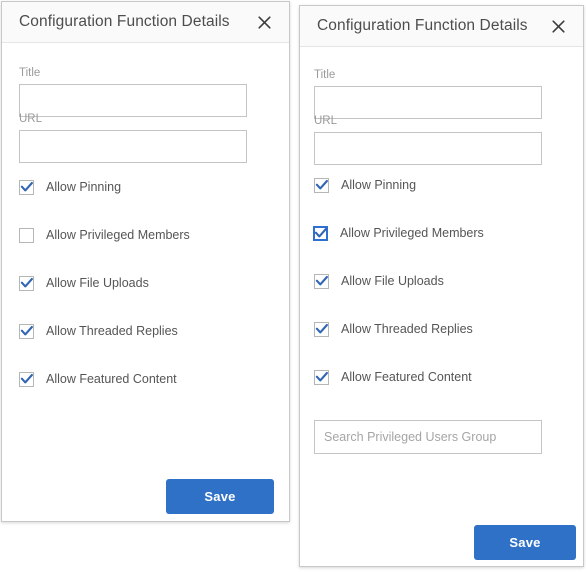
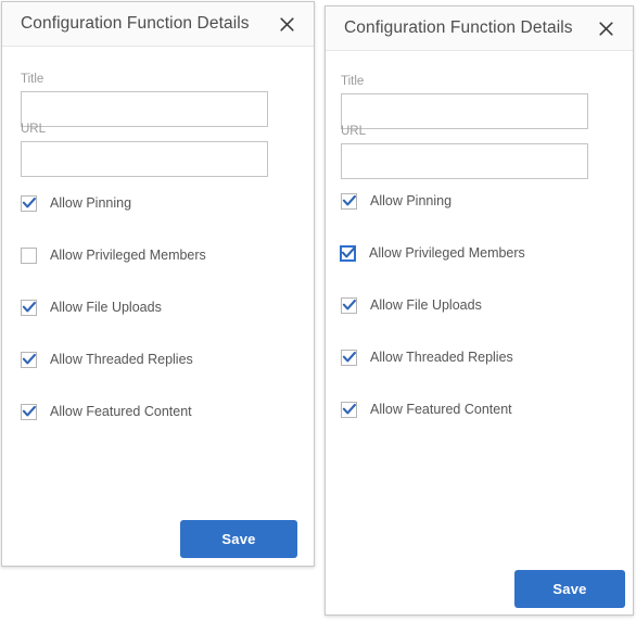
  Configuration Function Details
  Title
  URL
  Allow Pinning
  Allow Privileged Members
  Allow File Uploads
  Allow Threaded Replies
  Allow Featured Content
  Save
  Configuration Function Details
  Title
  URL
  Allow Pinning
  Allow Privileged Members
  Allow File Uploads
  Allow Threaded Replies
  Allow Featured Content
- Search Privileged Users Group
  Save
